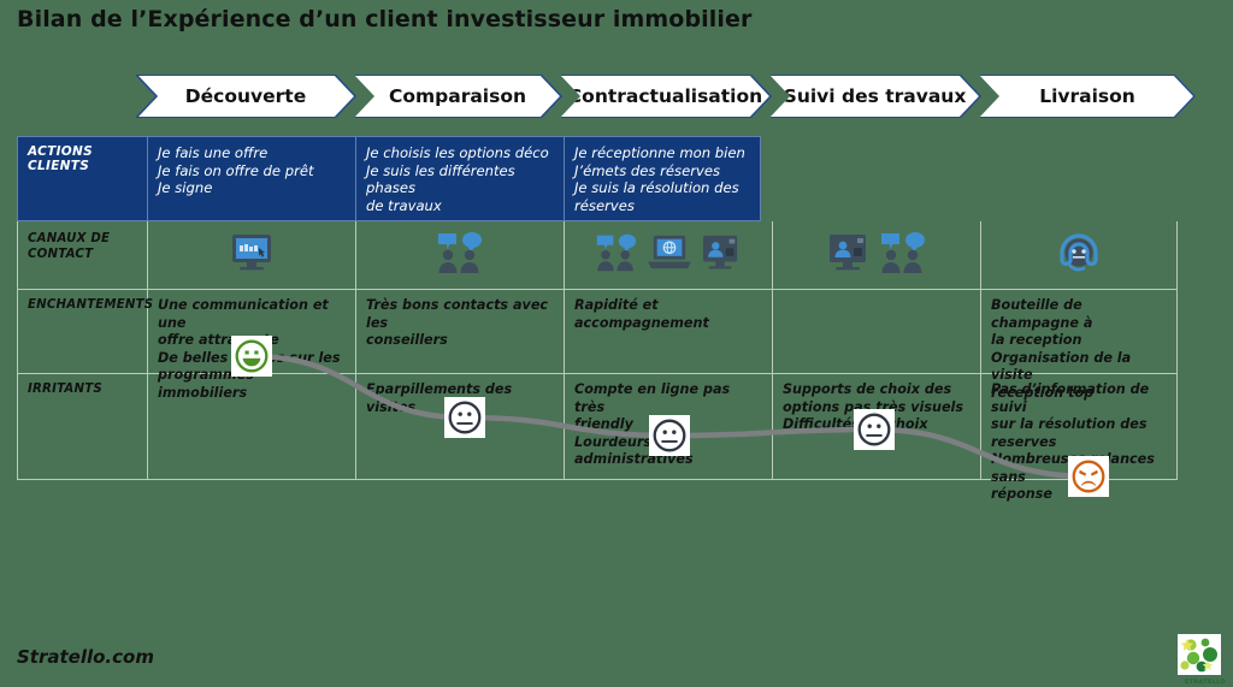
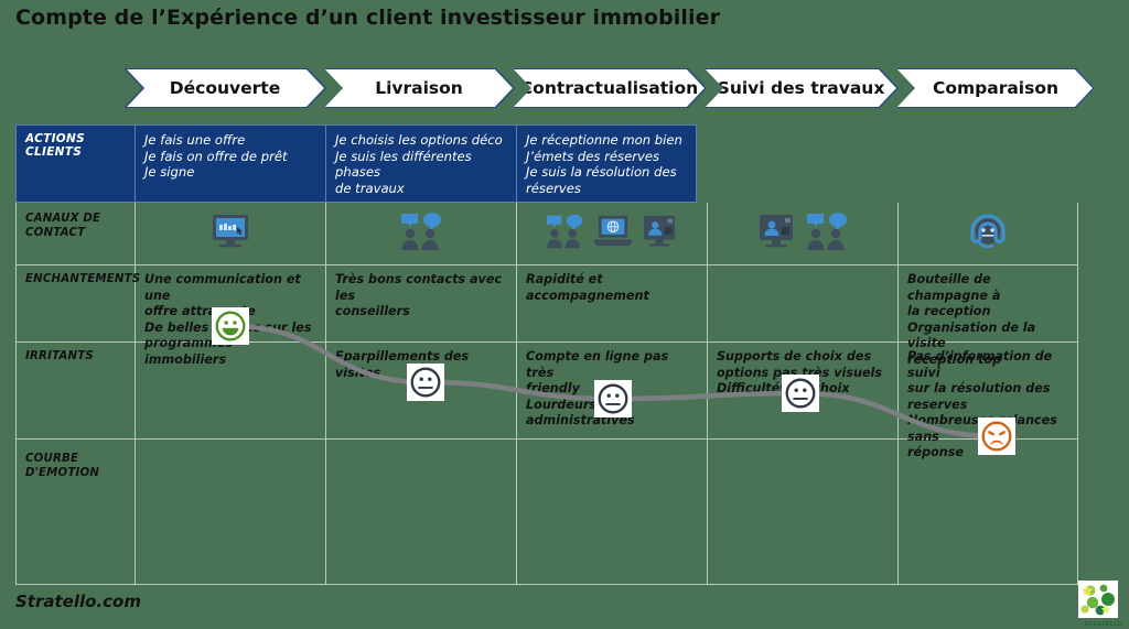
- Bilan de l’Expérience d’un client investisseur immobilier
+ Compte de l’Expérience d’un client investisseur immobilier
  Découverte
- Comparaison
+ Livraison
  ontractualisation
  Suivi des travaux
- Livraison
+ Comparaison
  ACTIONS CLIENTS
  Je fais une offre
  Je fais on offre de prêt
  Je signe
  Je choisis les options déco
  Je suis les différentes phases
  de travaux
  Je réceptionne mon bien
  J’émets des réserves
  Je suis la résolution des
  réserves
  CANAUX DE
  CONTACT
  ENCHANTEMENT
  Une communication et une
  programm immobiliers
  Très bons contacts avec les
  conseillers
  Rapidité et accompagnement
  Bouteille de champagne à
  la reception
  Organisation de la visite
  reception top
  IRRITANTS
  Eparpillements des visis
  Compte en ligne pas très
  friendly
  Lourdeurs administratives
  Supports de choix des
  options pas très visuels
  Difficultéhoix
  Pas d’information de suivi
  sur la résolution des
  reserves
  ombreusances sans
  réponse
+ COURBE
+ D'EMOTION
  Stratello.com
